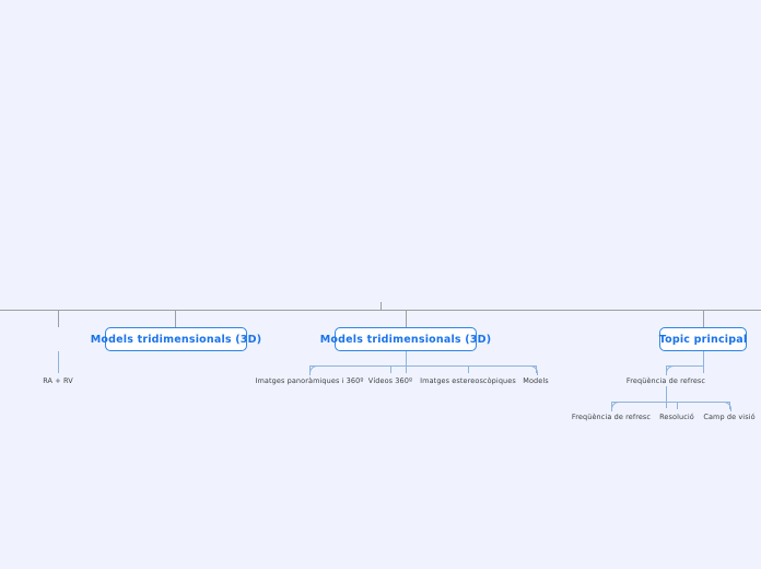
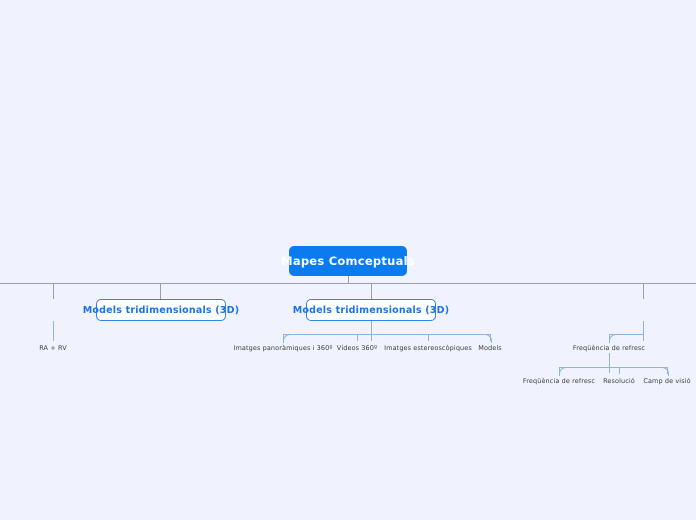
+ Mapes Comceptuals
  Models tridimensionals (3D)
  Models tridimensionals (3D)
- Topic principal
  RA + RV
  Imatges panoràmiques i 360º
  Vídeos 360º
  Imatges estereoscòpiques
  Models
  Freqüència de refresc
  Freqüència de refresc
  Resolució
  Camp de visió
